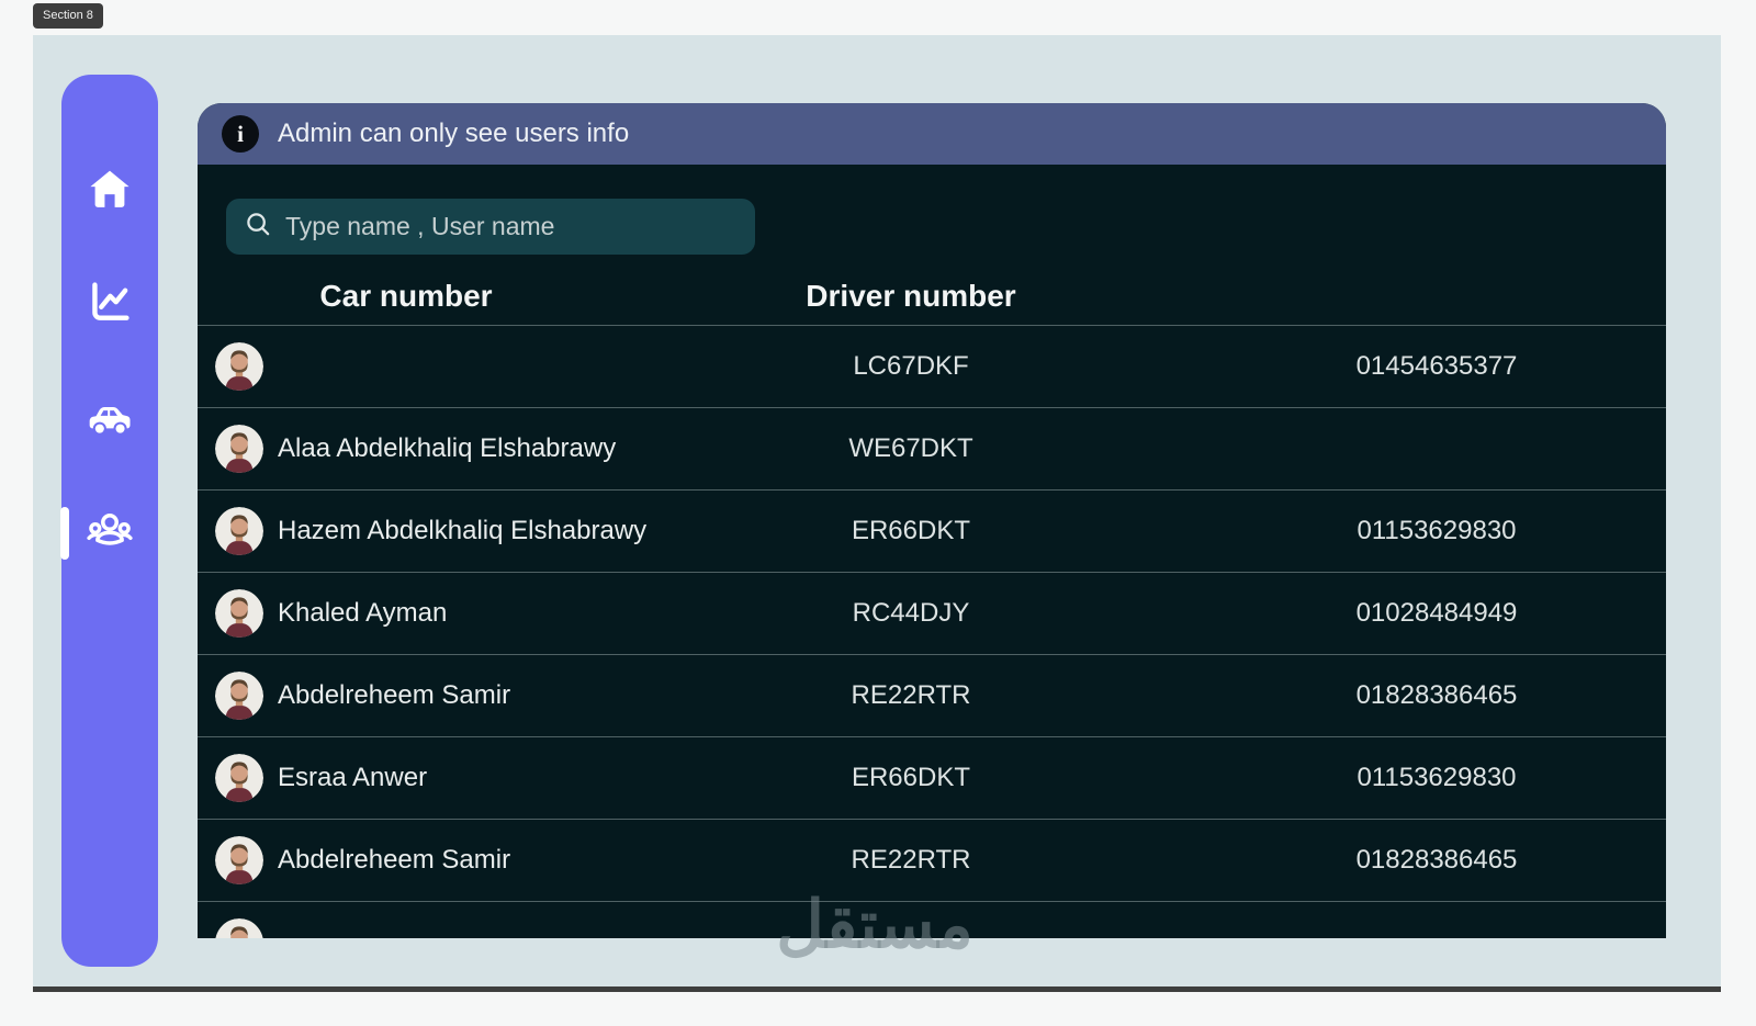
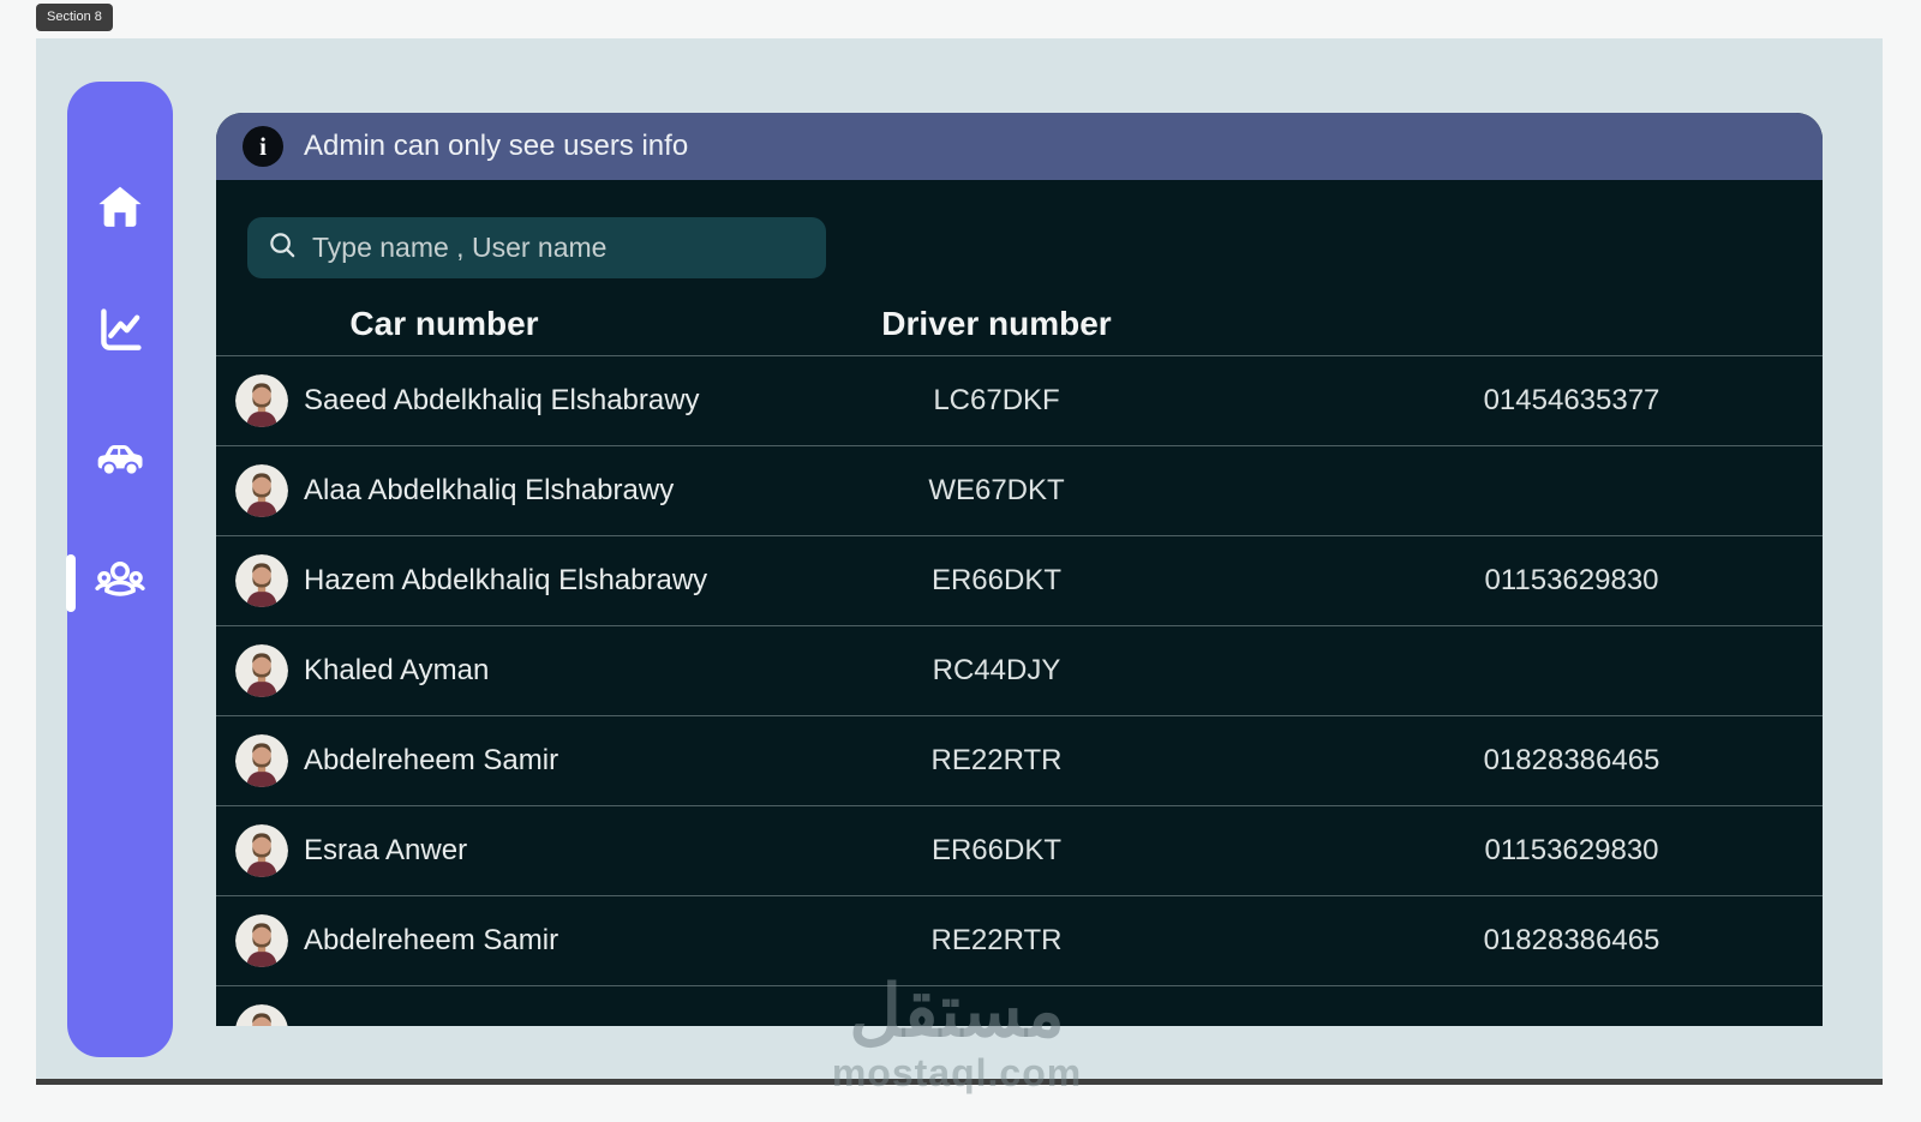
  Section 8
  i
  Admin can only see users info
  Type name , User name
  Car number
  Driver number
+ Saeed Abdelkhaliq Elshabrawy
  LC67DKF
  01454635377
  Alaa Abdelkhaliq Elshabrawy
  WE67DKT
  Hazem Abdelkhaliq Elshabrawy
  ER66DKT
  01153629830
  Khaled Ayman
  RC44DJY
- 01028484949
  Abdelreheem Samir
  RE22RTR
  01828386465
  Esraa Anwer
  ER66DKT
  01153629830
  Abdelreheem Samir
  RE22RTR
  01828386465
  مستقل
+ mostaql.com
